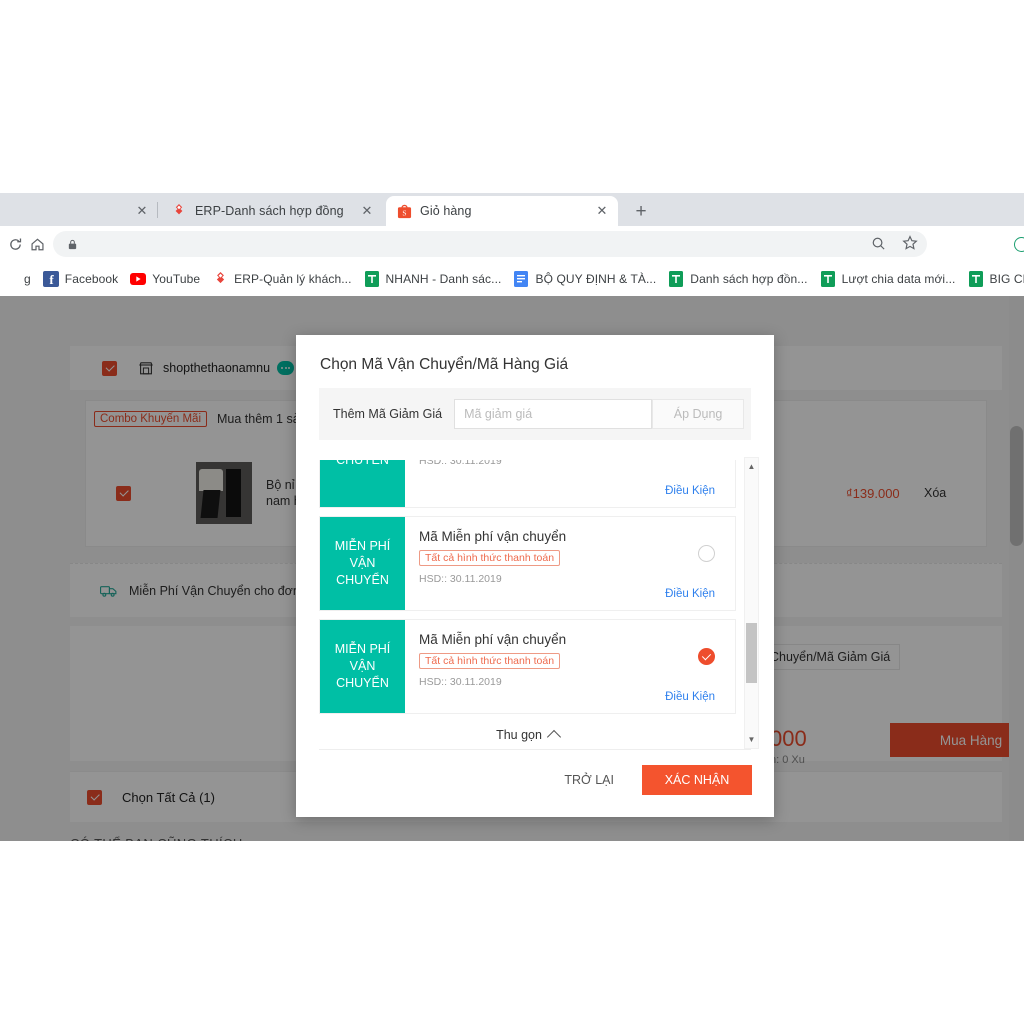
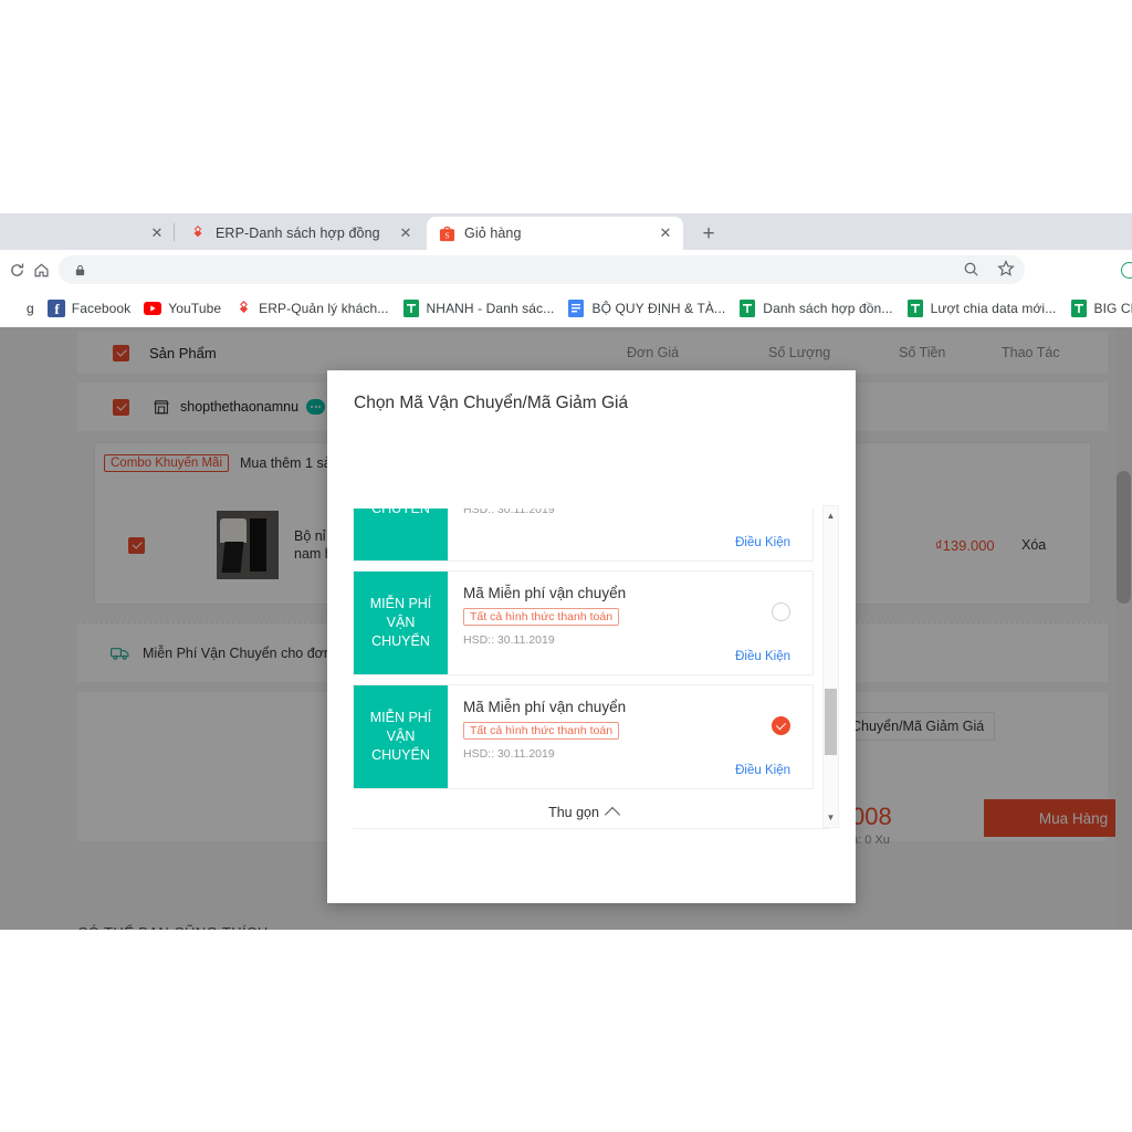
  ✕
  ERP-Danh sách hợp đồng
  ✕
  S
  Giỏ hàng
  ✕
  +
  g
  f
  Facebook
  YouTube
  ERP-Quản lý khách...
  NHANH - Danh sác...
  BỘ QUY ĐỊNH & TÀ...
  Danh sách hợp đồn...
  Lượt chia data mới...
+ Sản Phẩm
+ Đơn Giá
+ Số Lượng
+ Số Tiền
+ Thao Tác
  shopthethaonamnu
  Combo Khuyến Mãi
  Mua thêm 1 s
  ₫139.000
  Xóa
  Miễn Phí Vận Chuyển cho đơ
  Chuyển/Mã Giảm Giá
- 000
+ 008
  : 0 Xu
  Mua Hàng
- Chọn Tất Cả (1)
- Chọn Mã Vận Chuyển/Mã Hàng Giá
+ Chọn Mã Vận Chuyển/Mã Giảm Giá
- Thêm Mã Giảm Giá
- Mã giảm giá
- Áp Dụng
  CHUYỂN
  HSD:: 30.11.2019
  Điều Kiện
  MIỄN PHÍ VẬN CHUYỂN
  Mã Miễn phí vận chuyển
  Tất cả hình thức thanh toán
  HSD:: 30.11.2019
  Điều Kiện
  MIỄN PHÍ VẬN CHUYỂN
  Mã Miễn phí vận chuyển
  Tất cả hình thức thanh toán
  HSD:: 30.11.2019
  Điều Kiện
  Thu gọn
  ▲
  ▼
- TRỞ LẠI
- XÁC NHẬN
